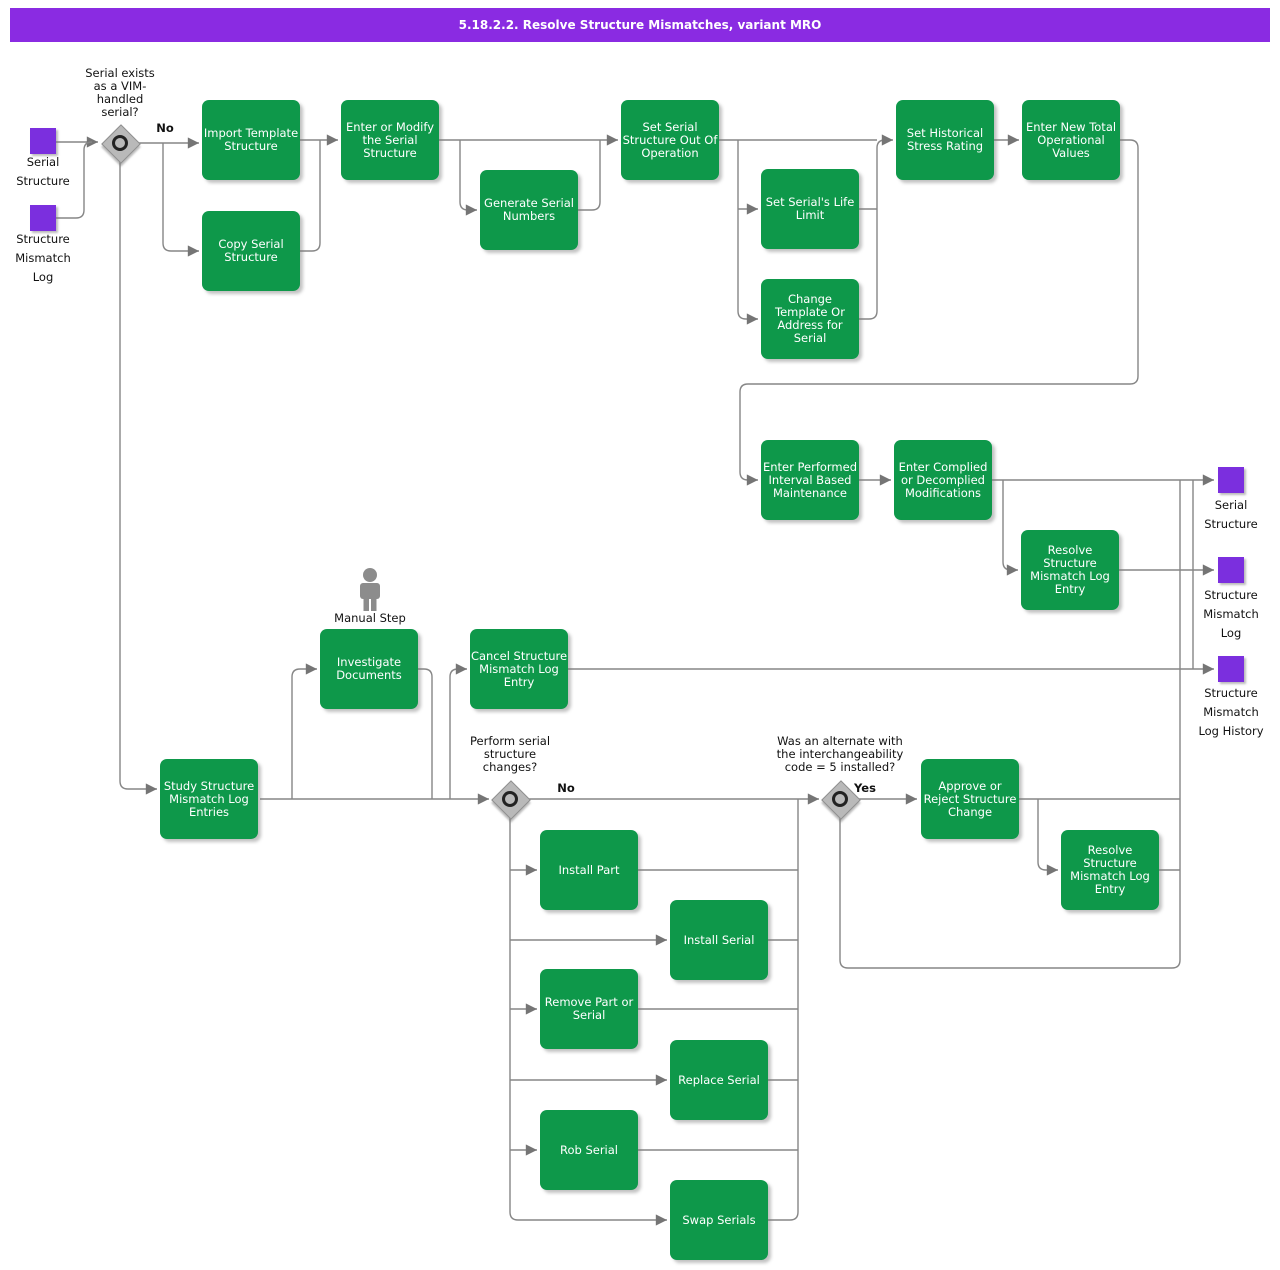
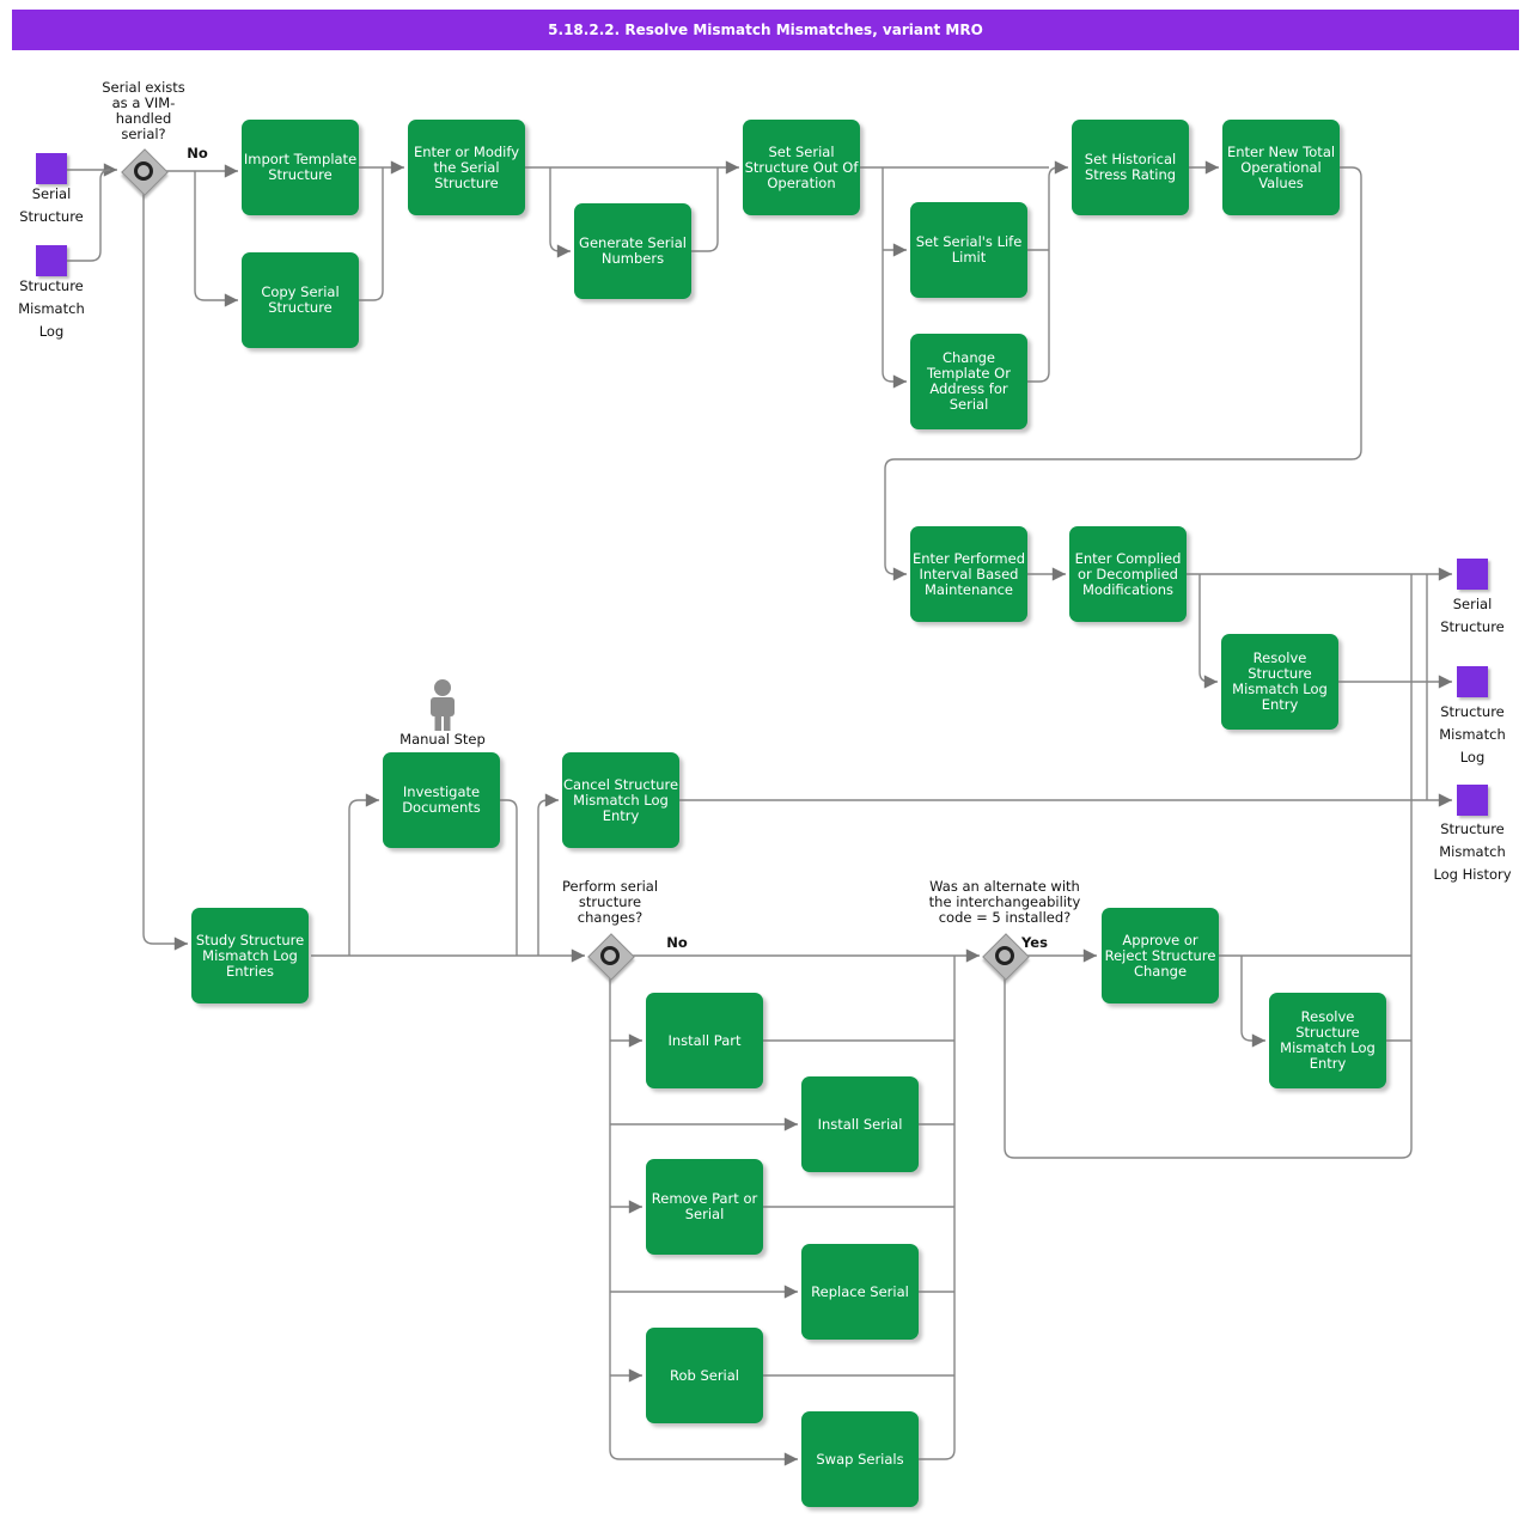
- 5.18.2.2. Resolve Structure Mismatches, variant MRO
+ 5.18.2.2. Resolve Mismatch Mismatches, variant MRO
  Serial
  Structure
  Structure
  Mismatch
  Log
  Serial exists
  as a VIM-
  handled
  serial?
  No
  Import Template
  Structure
  Copy Serial
  Structure
  Enter or Modify
  the Serial
  Structure
  Generate Serial
  Numbers
  Set Serial
  Structure Out Of
  Operation
  Set Historical
  Stress Rating
  Enter New Total
  Operational
  Values
  Set Serial's Life
  Limit
  Change
  Template Or
  Address for
  Serial
  Enter Performed
  Interval Based
  Maintenance
  Enter Complied
  or Decomplied
  Modifications
  Resolve
  Structure
  Mismatch Log
  Entry
  Serial
  Structure
  Structure
  Mismatch
  Log
  Structure
  Mismatch
  Log History
  Manual Step
  Investigate
  Documents
  Cancel Structure
  Mismatch Log
  Entry
  Study Structure
  Mismatch Log
  Entries
  Perform serial
  structure
  changes?
  No
  Was an alternate with
  the interchangeability
  code = 5 installed?
  Yes
  Install Part
  Install Serial
  Remove Part or
  Serial
  Replace Serial
  Rob Serial
  Swap Serials
  Approve or
  Reject Structure
  Change
  Resolve
  Structure
  Mismatch Log
  Entry
